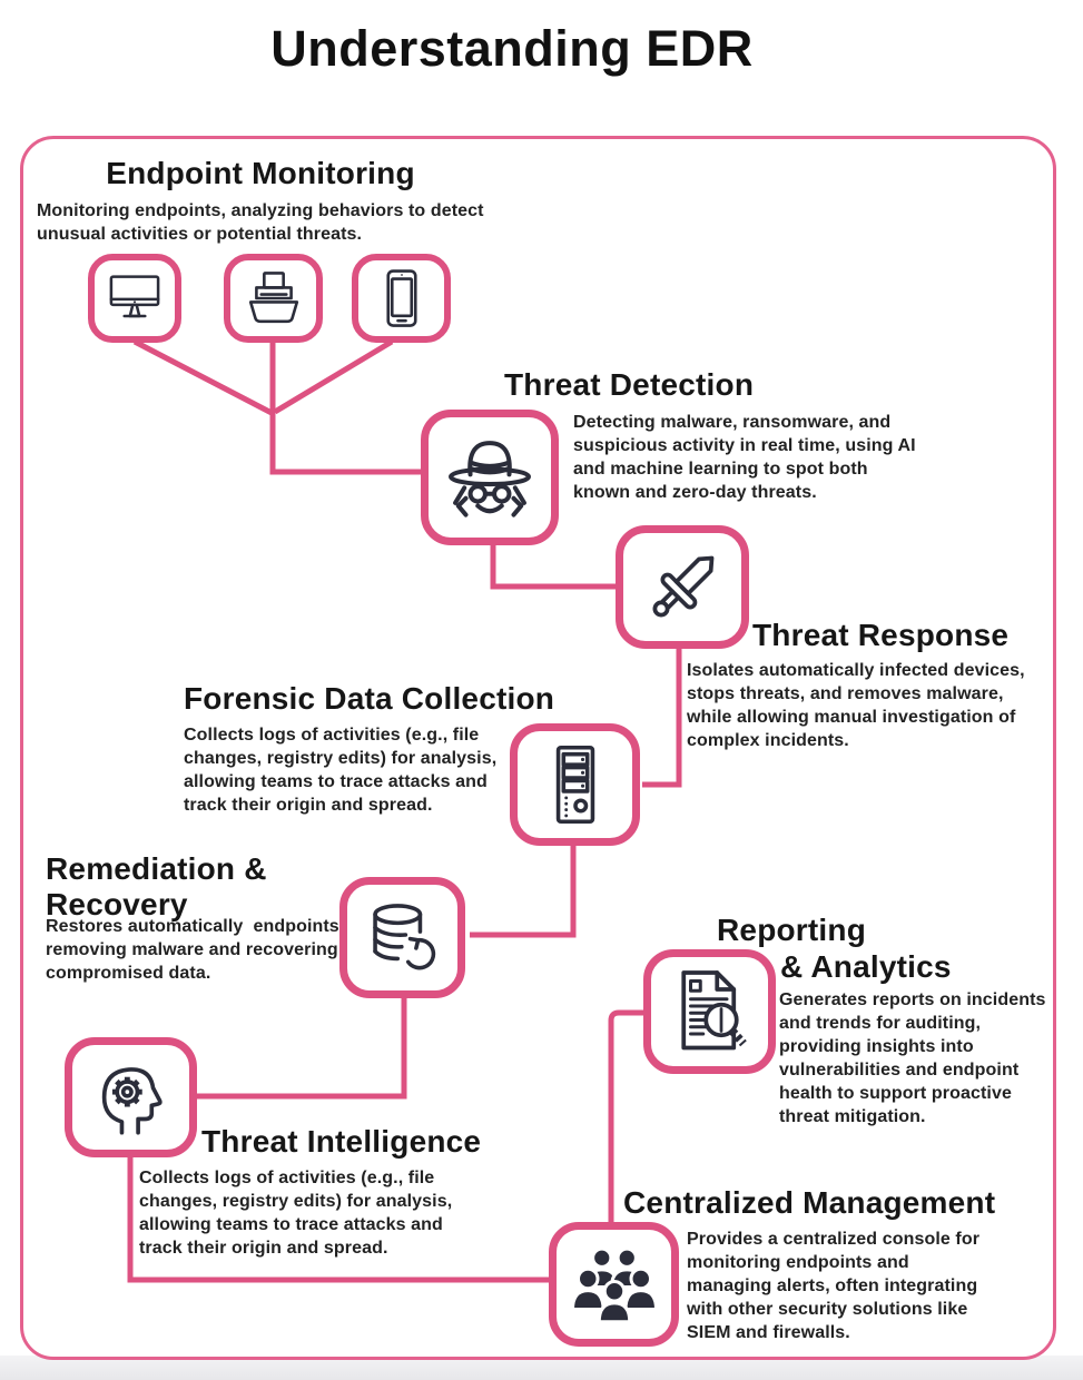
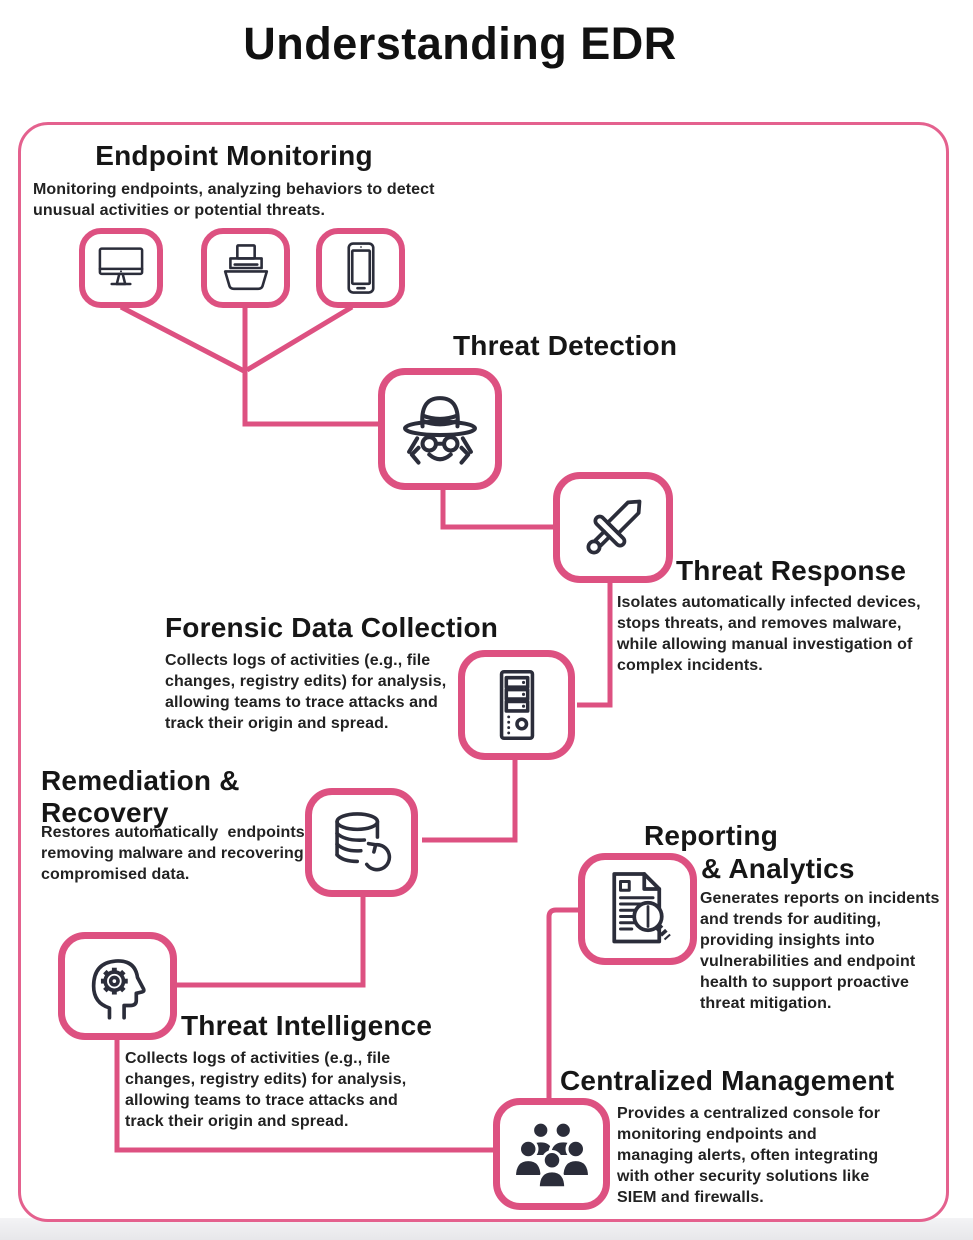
  Understanding EDR
  Endpoint Monitoring
  Monitoring endpoints, analyzing behaviors to detect
  unusual activities or potential threats.
  Threat Detection
- Detecting malware, ransomware, and
- suspicious activity in real time, using AI
- and machine learning to spot both
- known and zero-day threats.
  Threat Response
  Isolates automatically infected devices,
  stops threats, and removes malware,
  while allowing manual investigation of
  complex incidents.
  Forensic Data Collection
  Collects logs of activities (e.g., file
  changes, registry edits) for analysis,
  allowing teams to trace attacks and
  track their origin and spread.
  Remediation &
  Recovery
  Restores automatically endpoints
  removing malware and recovering
  compromised data.
  Reporting
  & Analytics
  Generates reports on incidents
  and trends for auditing,
  providing insights into
  vulnerabilities and endpoint
  health to support proactive
  threat mitigation.
  Threat Intelligence
  Collects logs of activities (e.g., file
  changes, registry edits) for analysis,
  allowing teams to trace attacks and
  track their origin and spread.
  Centralized Management
  Provides a centralized console for
  monitoring endpoints and
  managing alerts, often integrating
  with other security solutions like
  SIEM and firewalls.
